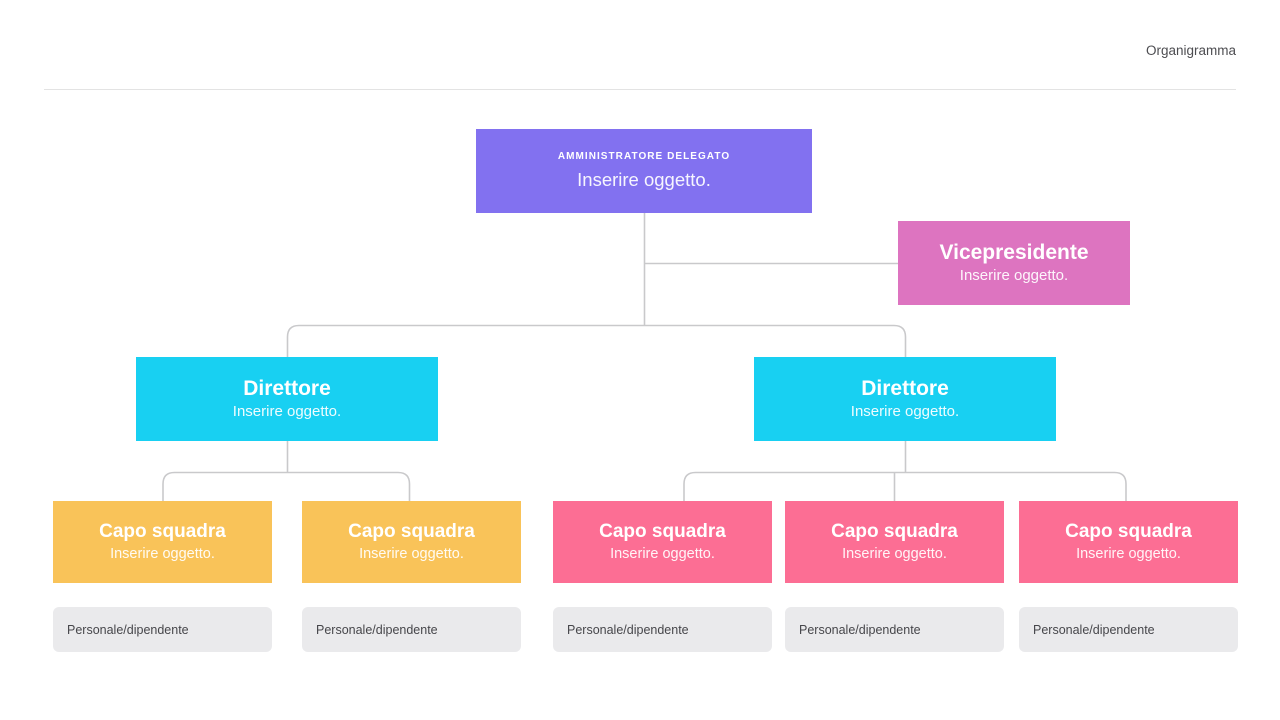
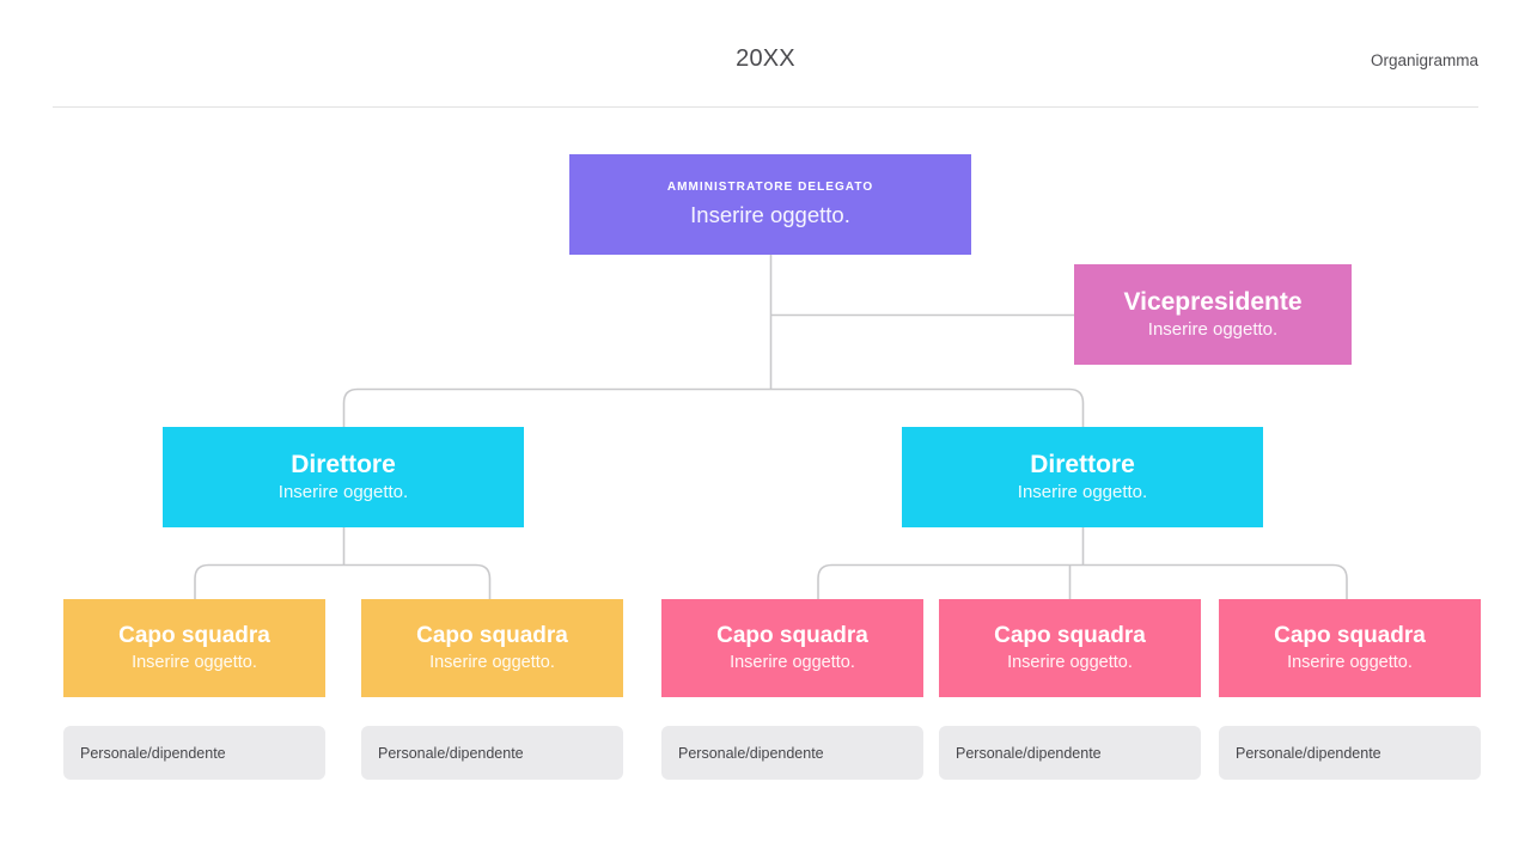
+ 20XX
  Organigramma
  AMMINISTRATORE DELEGATO
  Inserire oggetto.
  Vicepresidente
  Inserire oggetto.
  Direttore
  Inserire oggetto.
  Direttore
  Inserire oggetto.
  Capo squadra
  Inserire oggetto.
  Capo squadra
  Inserire oggetto.
  Capo squadra
  Inserire oggetto.
  Capo squadra
  Inserire oggetto.
  Capo squadra
  Inserire oggetto.
  Personale/dipendente
  Personale/dipendente
  Personale/dipendente
  Personale/dipendente
  Personale/dipendente
